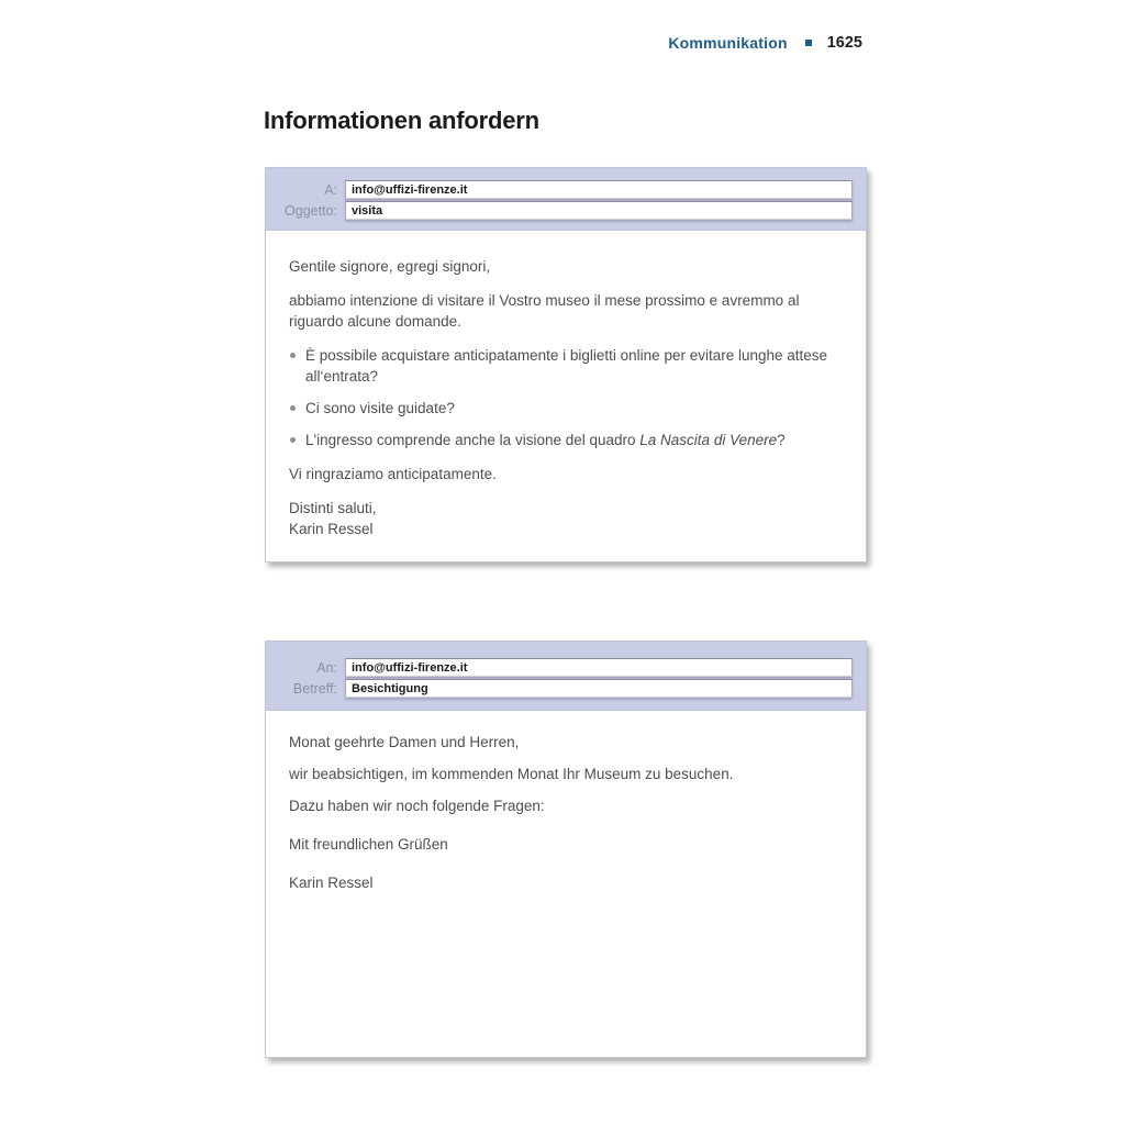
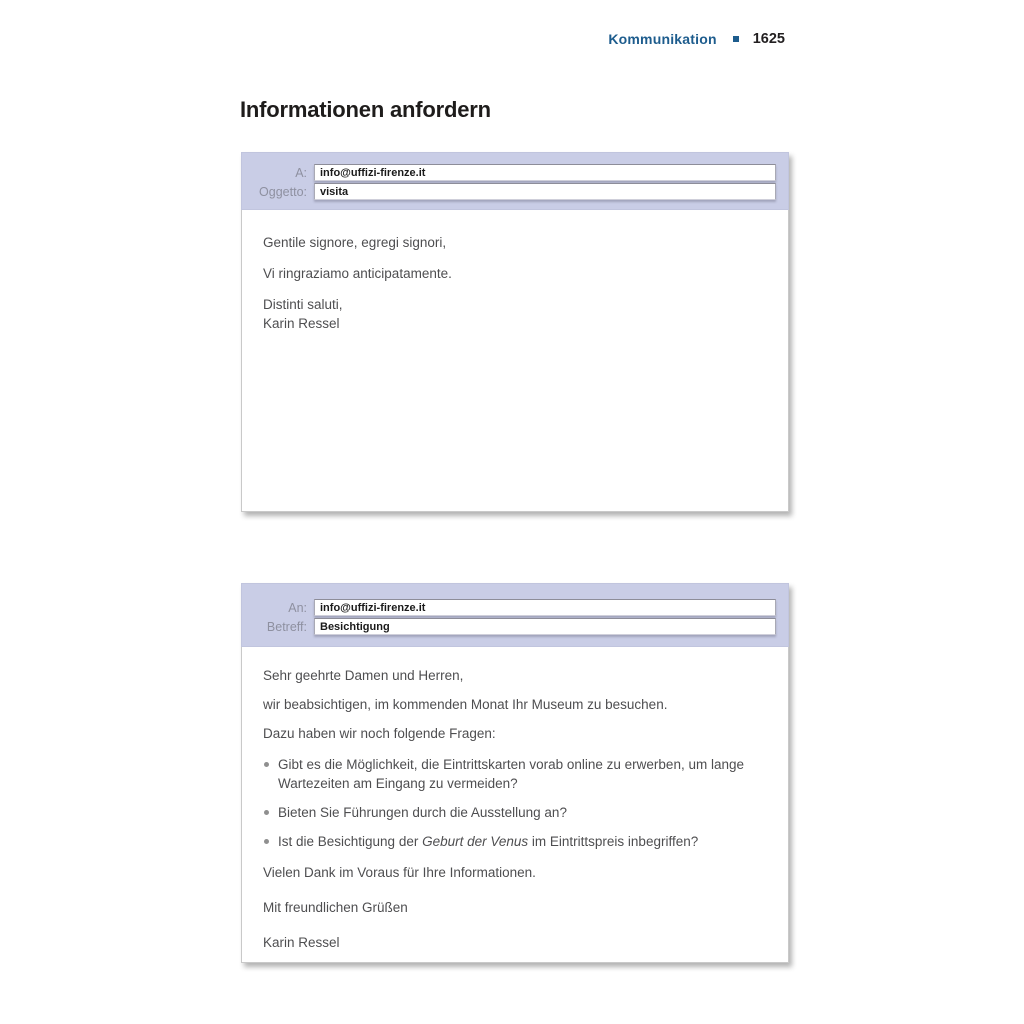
  Kommunikation
  1625
  Informationen anfordern
  A:
  info@uffizi-firenze.it
  Oggetto:
  visita
  Gentile signore, egregi signori,
- abbiamo intenzione di visitare il Vostro museo il mese prossimo e avremmo al riguardo alcune domande.
- È possibile acquistare anticipatamente i biglietti online per evitare lunghe attese all‘entrata?
- Ci sono visite guidate?
- L'ingresso comprende anche la visione del quadro La Nascita di Venere?
  Vi ringraziamo anticipatamente.
  Distinti saluti,
  Karin Ressel
  An:
  info@uffizi-firenze.it
  Betreff:
  Besichtigung
- Monat geehrte Damen und Herren,
+ Sehr geehrte Damen und Herren,
  wir beabsichtigen, im kommenden Monat Ihr Museum zu besuchen.
  Dazu haben wir noch folgende Fragen:
+ Gibt es die Möglichkeit, die Eintrittskarten vorab online zu erwerben, um lange Wartezeiten am Eingang zu vermeiden?
+ Bieten Sie Führungen durch die Ausstellung an?
+ Ist die Besichtigung der Geburt der Venus im Eintrittspreis inbegriffen?
+ Vielen Dank im Voraus für Ihre Informationen.
  Mit freundlichen Grüßen
  Karin Ressel
